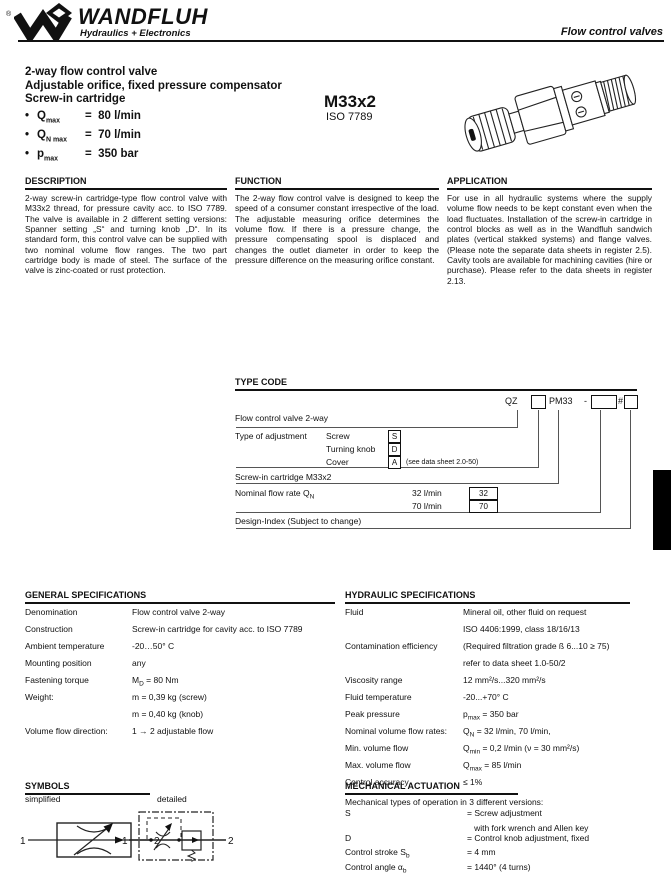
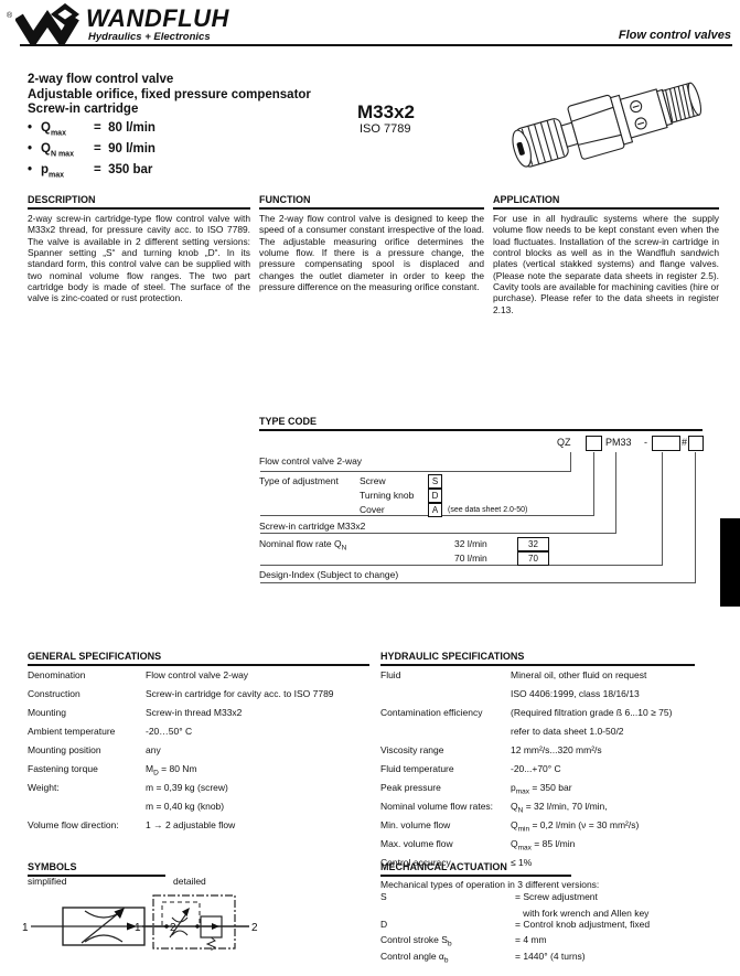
  WANDFLUH
  Hydraulics + Electronics
  Flow control valves
  2-way flow control valve
  Adjustable orifice, fixed pressure compensator
  Screw-in cartridge
  •
  = 80 l/min
  •
- = 70 l/min
+ = 90 l/min
  •
  = 350 bar
  M33x2
  ISO 7789
  DESCRIPTION
  2-way screw-in cartridge-type flow control valve with M33x2 thread, for pressure cavity acc. to ISO 7789. The valve is available in 2 different setting versions: Spanner setting „S“ and turning knob „D“. In its standard form, this control valve can be supplied with two nominal volume flow ranges. The two part cartridge body is made of steel. The surface of the valve is zinc-coated or rust protection.
  FUNCTION
  The 2-way flow control valve is designed to keep the speed of a consumer constant irrespective of the load. The adjustable measuring orifice determines the volume flow. If there is a pressure change, the pressure compensating spool is displaced and changes the outlet diameter in order to keep the pressure difference on the measuring orifice constant.
  APPLICATION
  For use in all hydraulic systems where the supply volume flow needs to be kept constant even when the load fluctuates. Installation of the screw-in cartridge in control blocks as well as in the Wandfluh sandwich plates (vertical stakked systems) and flange valves. (Please note the separate data sheets in register 2.5). Cavity tools are available for machining cavities (hire or purchase). Please refer to the data sheets in register 2.13.
  TYPE CODE
  QZ
  PM33
  -
  #
  Flow control valve 2-way
  Type of adjustment
  Screw
  S
  Turning knob
  D
  Cover
  A
  Screw-in cartridge M33x2
  Nominal flow rate Q
  32 l/min
  32
  70 l/min
  70
  Design-Index (Subject to change)
  GENERAL SPECIFICATIONS
  Denomination
  Flow control valve 2-way
  Construction
  Screw-in cartridge for cavity acc. to ISO 7789
+ Mounting
+ Screw-in thread M33x2
  Ambient temperature
  -20…50° C
  Mounting position
  any
  Fastening torque
  M = 80 Nm
  Weight:
  m = 0,39 kg (screw)
  m = 0,40 kg (knob)
  Volume flow direction:
  1 → 2 adjustable flow
  HYDRAULIC SPECIFICATIONS
  Fluid
  Mineral oil, other fluid on request
  ISO 4406:1999, class 18/16/13
  Contamination efficiency
  (Required filtration grade ß 6...10 ≥ 75)
  refer to data sheet 1.0-50/2
  Viscosity range
  12 mm²/s...320 mm²/s
  Fluid temperature
  -20...+70° C
  Peak pressure
  p = 350 bar
  Nominal volume flow rates:
  Q = 32 l/min, 70 l/min,
  Min. volume flow
  Q = 0,2 l/min (ν = 30 mm²/s)
  Max. volume flow
  Q = 85 l/min
  Control accuracy
  ≤ 1%
  SYMBOLS
  simplified
  detailed
  1
  2
  1
  2
  MECHANICAL ACTUATION
  Mechanical types of operation in 3 different versions:
  S
  = Screw adjustment
  with fork wrench and Allen key
  D
  = Control knob adjustment, fixed
  Control stroke S
  = 4 mm
  Control angle α
  = 1440° (4 turns)
